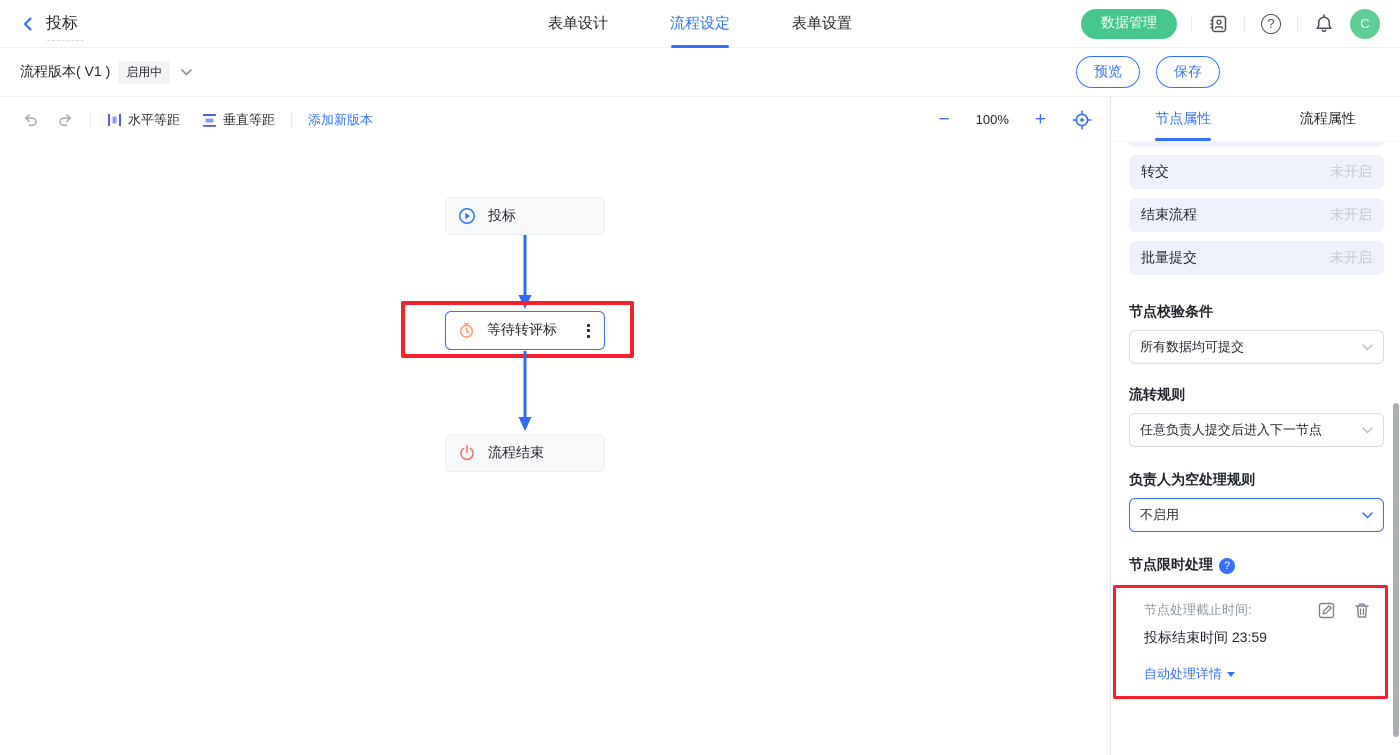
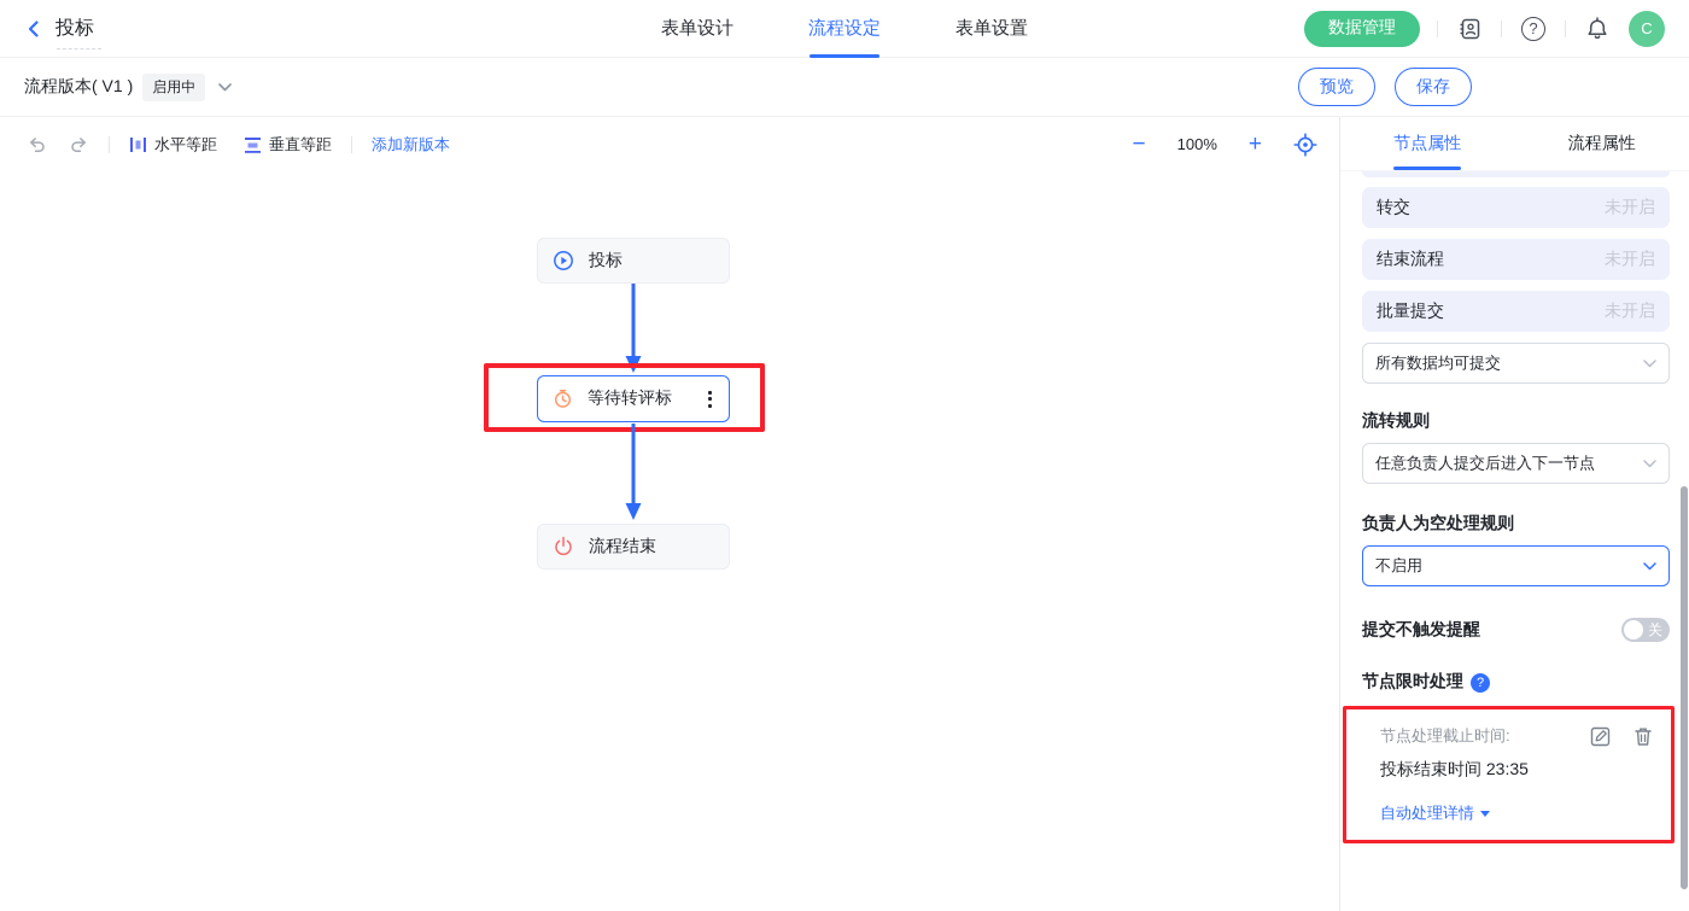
  投标
  表单设计
  流程设定
  表单设置
  数据管理
  ?
  C
  流程版本( V1 )
  启用中
  预览
  保存
  水平等距
  垂直等距
  添加新版本
  −
  100%
  +
  投标
  等待转评标
  流程结束
  节点属性
  流程属性
  转交
  未开启
  结束流程
  未开启
  批量提交
  未开启
- 节点校验条件
  所有数据均可提交
  流转规则
  任意负责人提交后进入下一节点
  负责人为空处理规则
  不启用
+ 提交不触发提醒
+ 关
  节点限时处理
  ?
  节点处理截止时间:
- 投标结束时间 23:59
+ 投标结束时间 23:35
  自动处理详情
